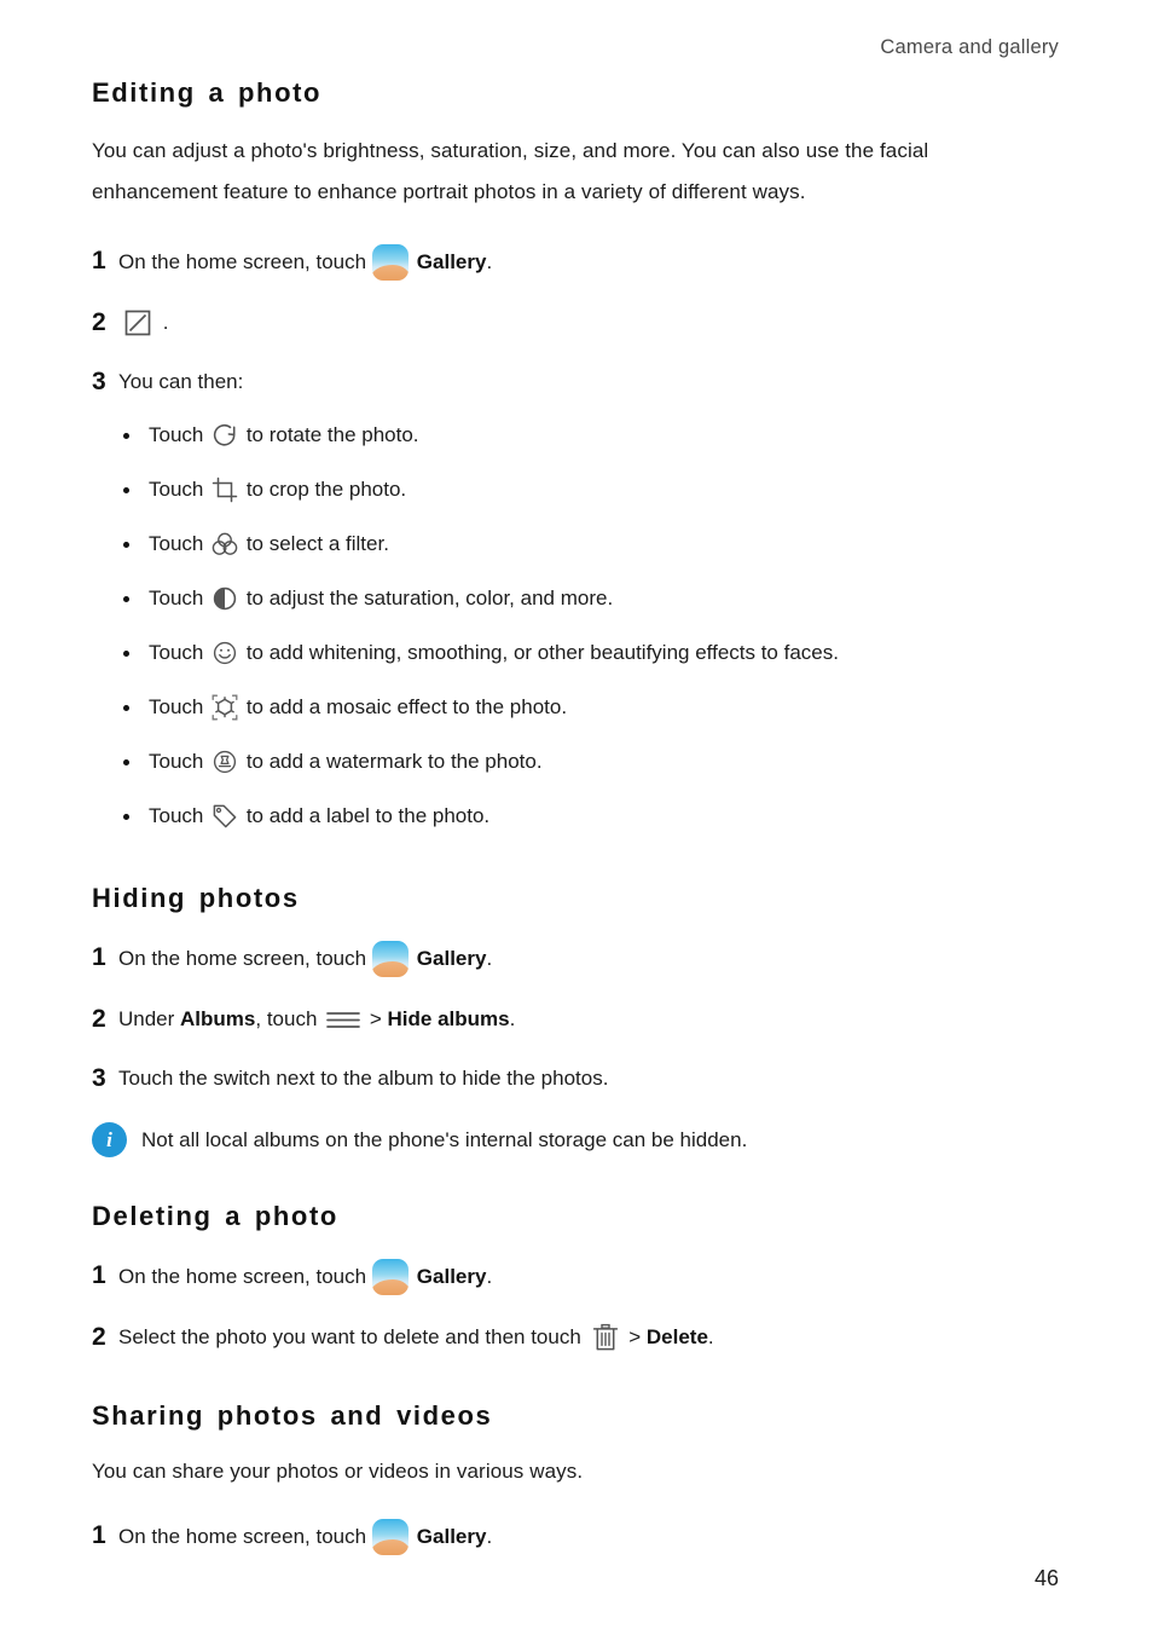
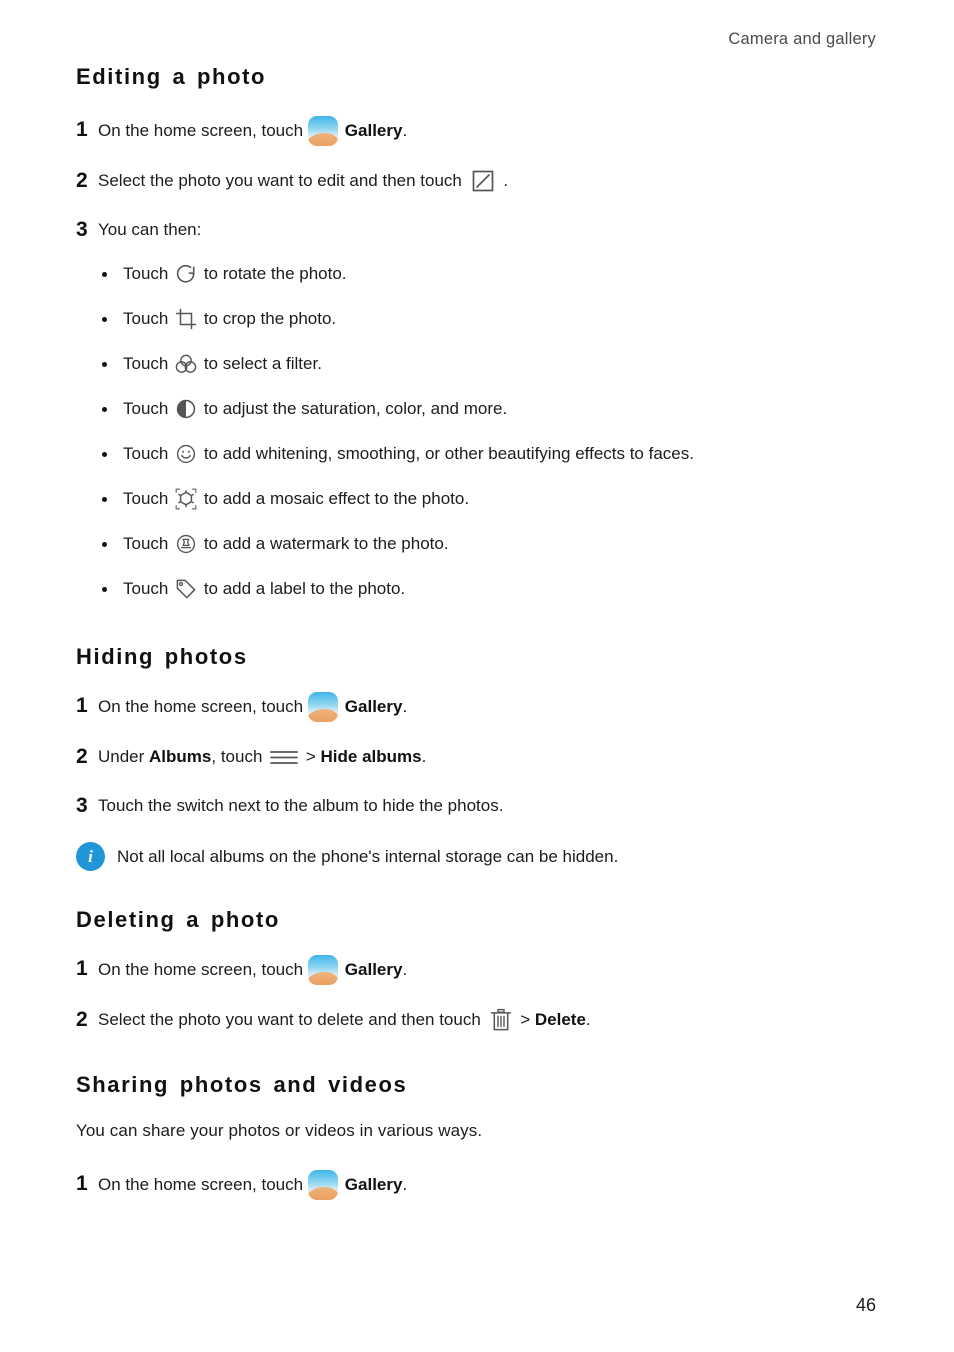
  Camera and gallery
  Editing a photo
- You can adjust a photo's brightness, saturation, size, and more. You can also use the facial enhancement feature to enhance portrait photos in a variety of different ways.
  1
  On the home screen, touch
  Gallery
  .
  2
+ Select the photo you want to edit and then touch
  .
  3
  You can then:
  Touch
  to rotate the photo.
  Touch
  to crop the photo.
  Touch
  to select a filter.
  Touch
  to adjust the saturation, color, and more.
  Touch
  to add whitening, smoothing, or other beautifying effects to faces.
  Touch
  to add a mosaic effect to the photo.
  Touch
  to add a watermark to the photo.
  Touch
  to add a label to the photo.
  Hiding photos
  1
  On the home screen, touch
  Gallery
  .
  2
  Under
  Albums
  , touch
  >
  Hide albums
  .
  3
  Touch the switch next to the album to hide the photos.
  i
  Not all local albums on the phone's internal storage can be hidden.
  Deleting a photo
  1
  On the home screen, touch
  Gallery
  .
  2
  Select the photo you want to delete and then touch
  >
  Delete
  .
  Sharing photos and videos
  You can share your photos or videos in various ways.
  1
  On the home screen, touch
  Gallery
  .
  46
